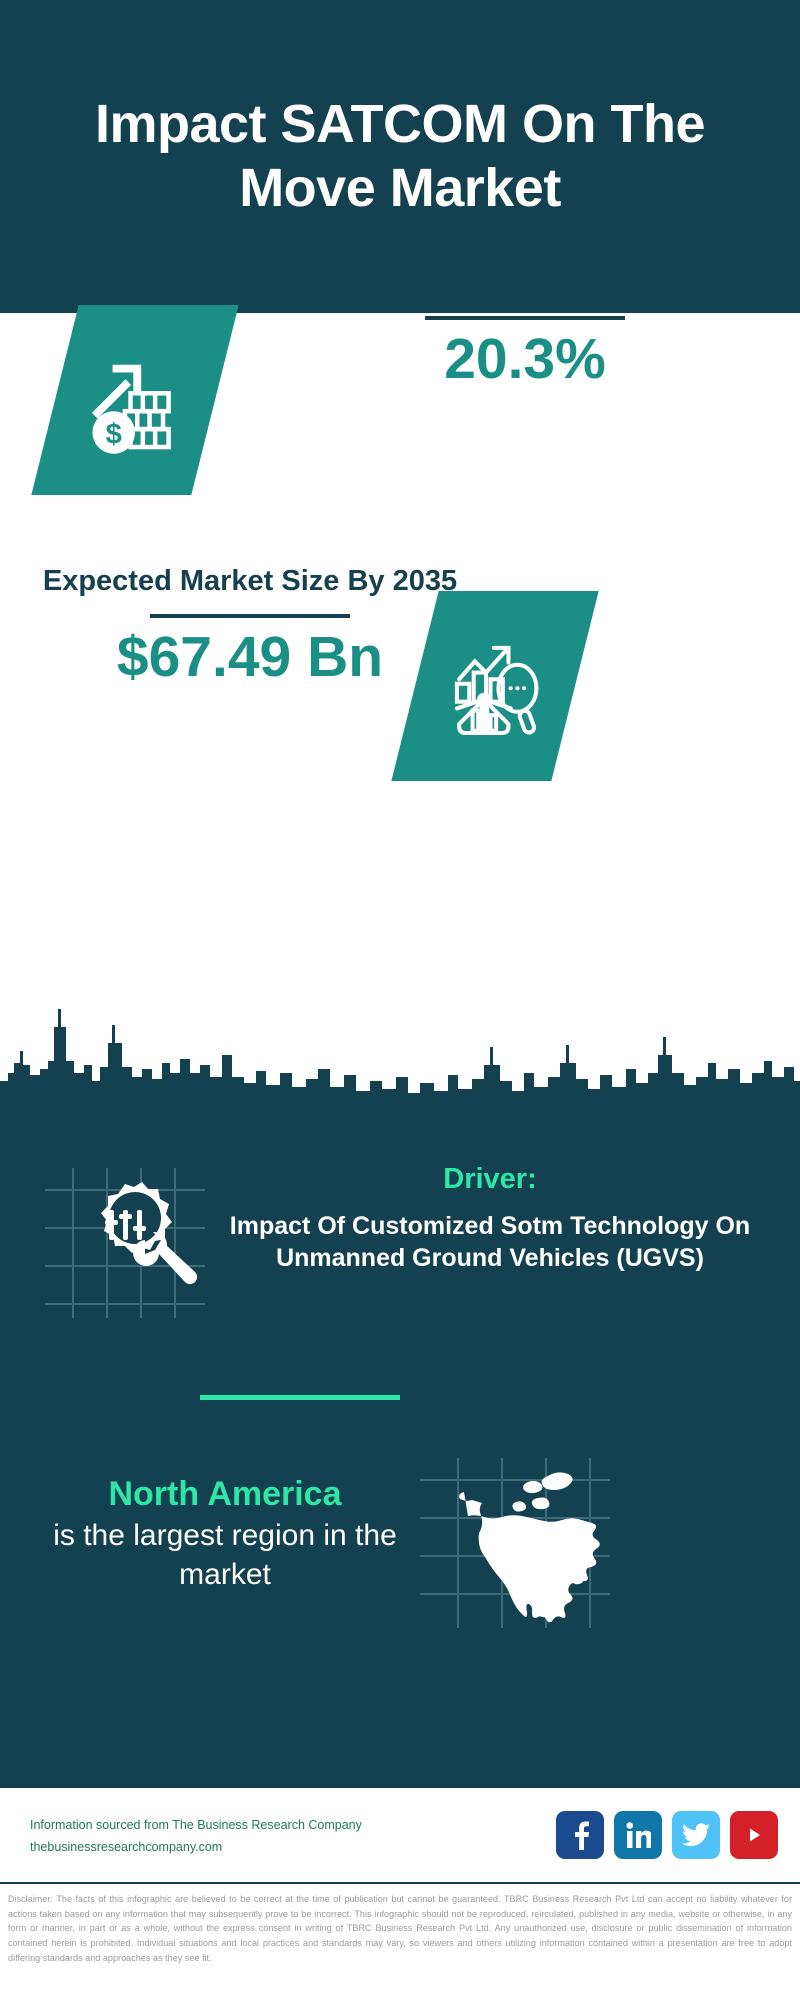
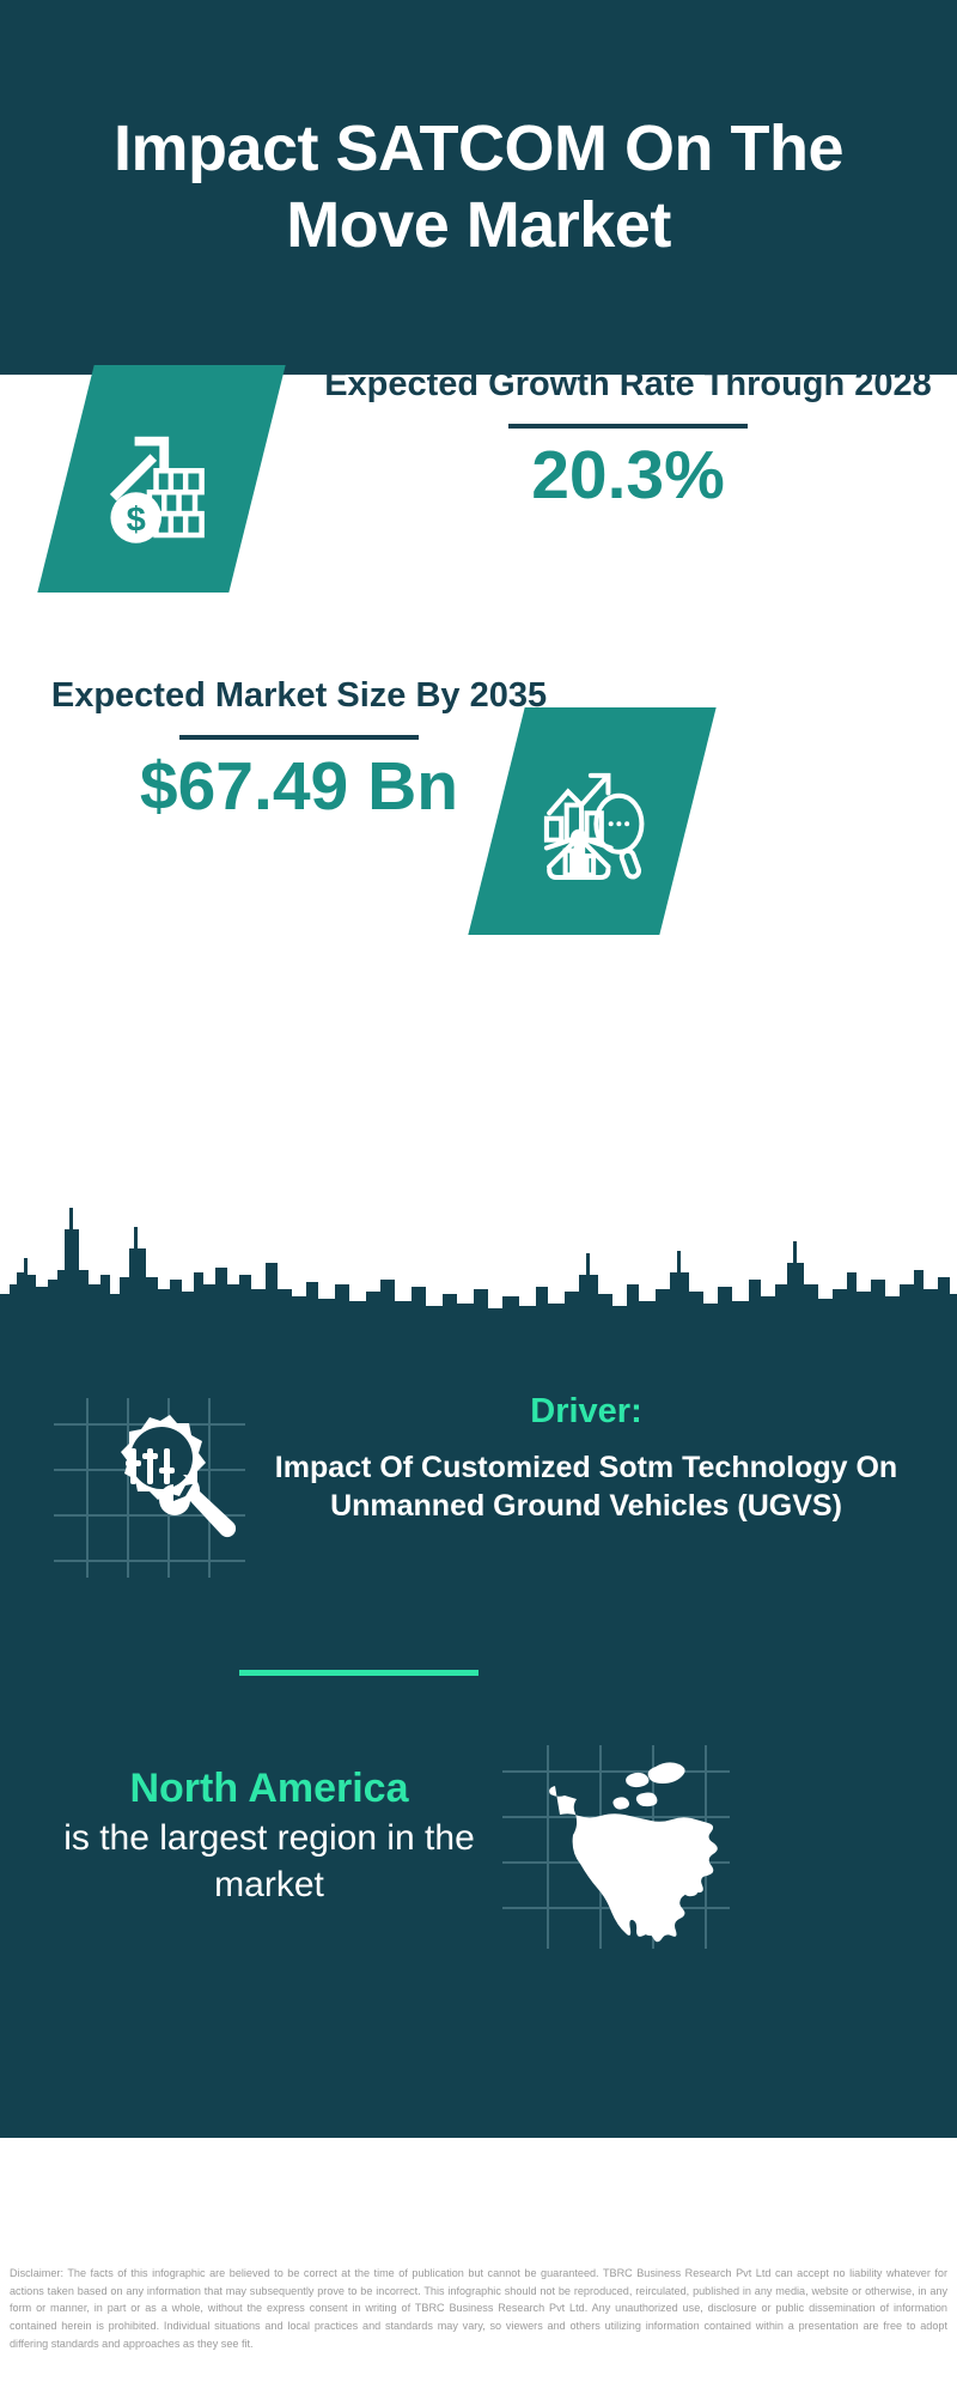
  Impact SATCOM On The Move Market
+ Expected Growth Rate Through 2028
  20.3%
  Expected Market Size By 2035
  $67.49 Bn
  Driver:
  Impact Of Customized Sotm Technology On Unmanned Ground Vehicles (UGVS)
  North America
  is the largest region in the market
- Information sourced from The Business Research Company
- thebusinessresearchcompany.com
  Disclaimer: The facts of this infographic are believed to be correct at the time of publication but cannot be guaranteed. TBRC Business Research Pvt Ltd can accept no liability whatever for actions taken based on any information that may subsequently prove to be incorrect. This infographic should not be reproduced, reirculated, published in any media, website or otherwise, in any form or manner, in part or as a whole, without the express consent in writing of TBRC Business Research Pvt Ltd. Any unauthorized use, disclosure or public dissemination of information contained herein is prohibited. Individual situations and local practices and standards may vary, so viewers and others utilizing information contained within a presentation are free to adopt differing standards and approaches as they see fit.
